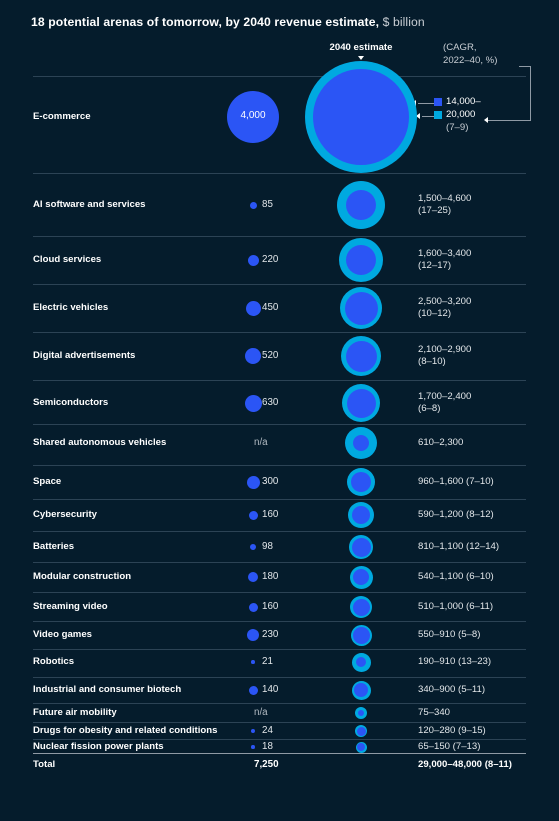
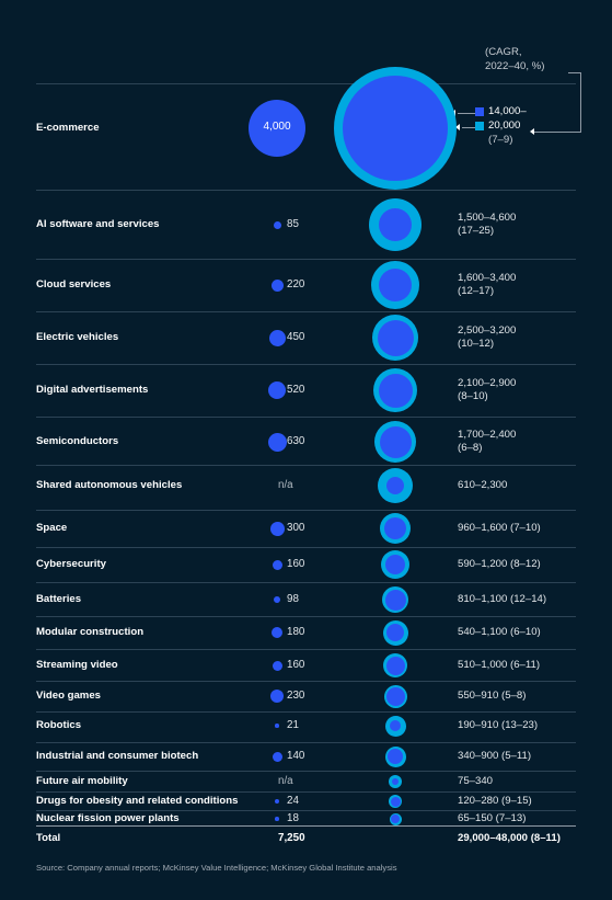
- 18 potential arenas of tomorrow, by 2040 revenue estimate, $ billion
- 2040 estimate
  (CAGR,
  2022–40, %)
  14,000–
  20,000
  (7–9)
  E-commerce
  4,000
  AI software and services
  85
  1,500–4,600
  (17–25)
  Cloud services
  220
  1,600–3,400
  (12–17)
  Electric vehicles
  450
  2,500–3,200
  (10–12)
  Digital advertisements
  520
  2,100–2,900
  (8–10)
  Semiconductors
  630
  1,700–2,400
  (6–8)
  Shared autonomous vehicles
  n/a
  610–2,300
  Space
  300
  960–1,600 (7–10)
  Cybersecurity
  160
  590–1,200 (8–12)
  Batteries
  98
  810–1,100 (12–14)
  Modular construction
  180
  540–1,100 (6–10)
  Streaming video
  160
  510–1,000 (6–11)
  Video games
  230
  550–910 (5–8)
  Robotics
  21
  190–910 (13–23)
  Industrial and consumer biotech
  140
  340–900 (5–11)
  Future air mobility
  n/a
  75–340
  Drugs for obesity and related conditions
  24
  120–280 (9–15)
  Nuclear fission power plants
  18
  65–150 (7–13)
  Total
  7,250
  29,000–48,000 (8–11)
+ Source: Company annual reports; McKinsey Value Intelligence; McKinsey Global Institute analysis
